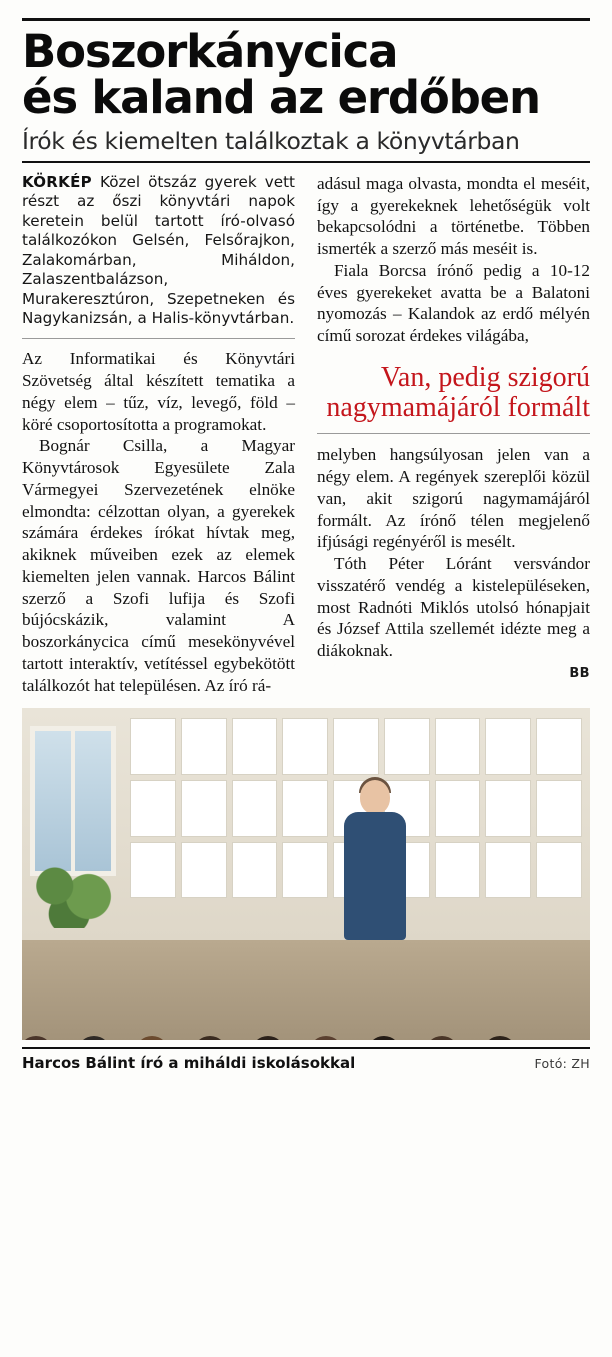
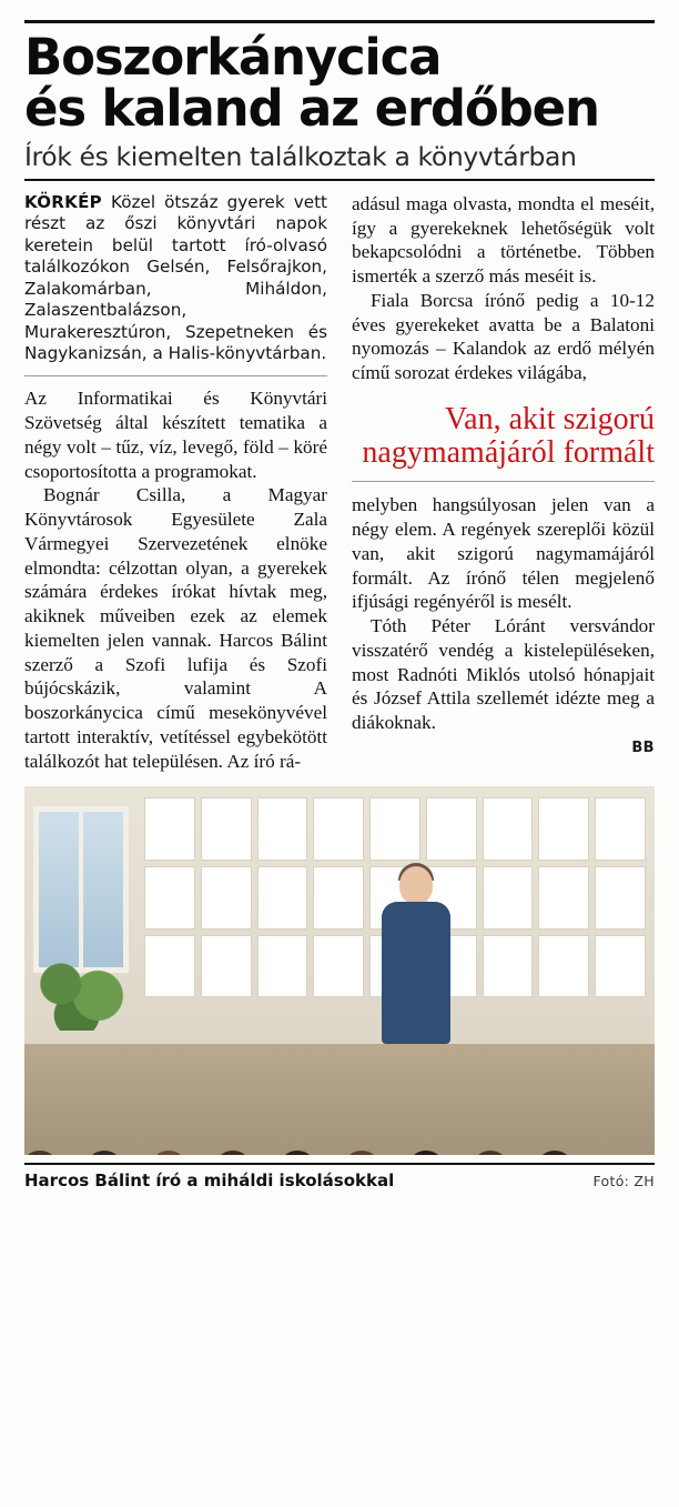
  Boszorkánycica
  és kaland az erdőben
  Írók és kiemelten találkoztak a könyvtárban
  KÖRKÉP Közel ötszáz gyerek vett részt az őszi könyvtári napok keretein belül tartott író-olvasó találkozókon Gelsén, Felsőrajkon, Zalakomárban, Miháldon, Zalaszentbalázson, Murakeresztúron, Szepetneken és Nagykanizsán, a Halis-könyvtárban.
- Az Informatikai és Könyvtári Szövetség által készített tematika a négy elem – tűz, víz, levegő, föld – köré csoportosította a programokat.
+ Az Informatikai és Könyvtári Szövetség által készített tematika a négy volt – tűz, víz, levegő, föld – köré csoportosította a programokat.
  Bognár Csilla, a Magyar Könyvtárosok Egyesülete Zala Vármegyei Szervezetének elnöke elmondta: célzottan olyan, a gyerekek számára érdekes írókat hívtak meg, akiknek műveiben ezek az elemek kiemelten jelen vannak. Harcos Bálint szerző a Szofi lufija és Szofi bújócskázik, valamint A boszorkánycica című mesekönyvével tartott interaktív, vetítéssel egybekötött találkozót hat településen. Az író rá-
  adásul maga olvasta, mondta el meséit, így a gyerekeknek lehetőségük volt bekapcsolódni a történetbe. Többen ismerték a szerző más meséit is.
  Fiala Borcsa írónő pedig a 10-12 éves gyerekeket avatta be a Balatoni nyomozás – Kalandok az erdő mélyén című sorozat érdekes világába,
- Van, pedig szigorú nagymamájáról formált
+ Van, akit szigorú nagymamájáról formált
  melyben hangsúlyosan jelen van a négy elem. A regények szereplői közül van, akit szigorú nagymamájáról formált. Az írónő télen megjelenő ifjúsági regényéről is mesélt.
  Tóth Péter Lóránt versvándor visszatérő vendég a kistelepüléseken, most Radnóti Miklós utolsó hónapjait és József Attila szellemét idézte meg a diákoknak.
  BB
  Harcos Bálint író a miháldi iskolásokkal
  Fotó: ZH
